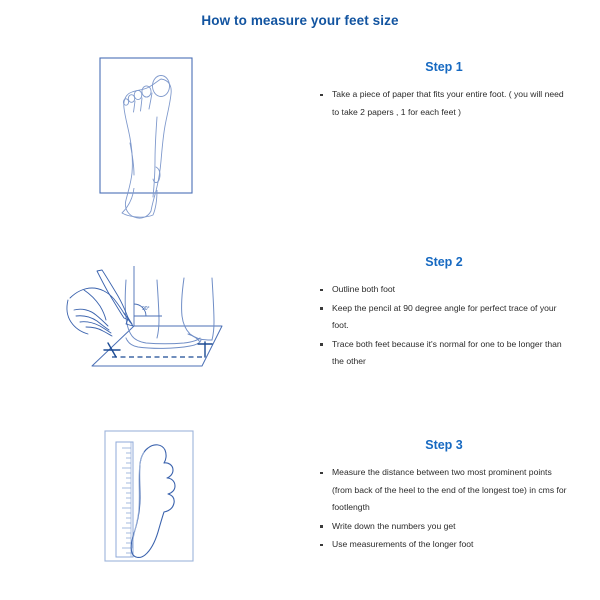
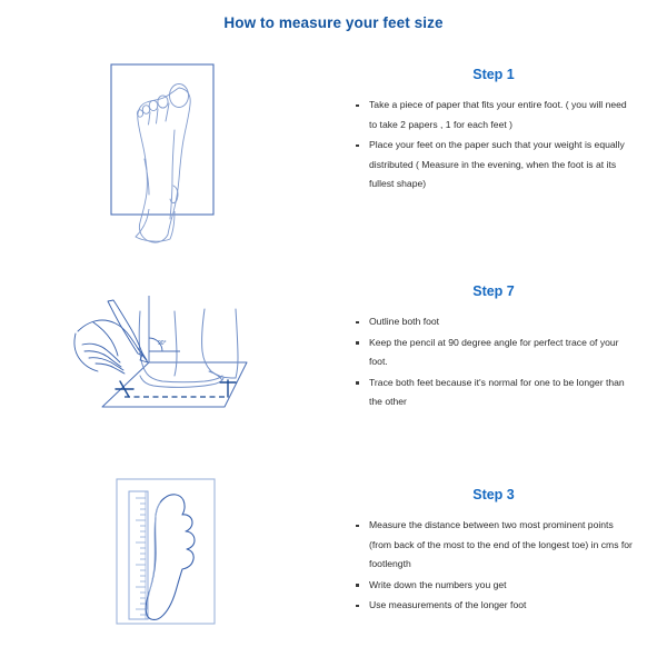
  How to measure your feet size
  Step 1
  Take a piece of paper that fits your entire foot. ( you will need to take 2 papers , 1 for each feet )
+ Place your feet on the paper such that your weight is equally distributed ( Measure in the evening, when the foot is at its fullest shape)
- Step 2
+ Step 7
  Outline both foot
  Keep the pencil at 90 degree angle for perfect trace of your foot.
  Trace both feet because it's normal for one to be longer than the other
  Step 3
- Measure the distance between two most prominent points (from back of the heel to the end of the longest toe) in cms for footlength
+ Measure the distance between two most prominent points (from back of the most to the end of the longest toe) in cms for footlength
  Write down the numbers you get
  Use measurements of the longer foot
